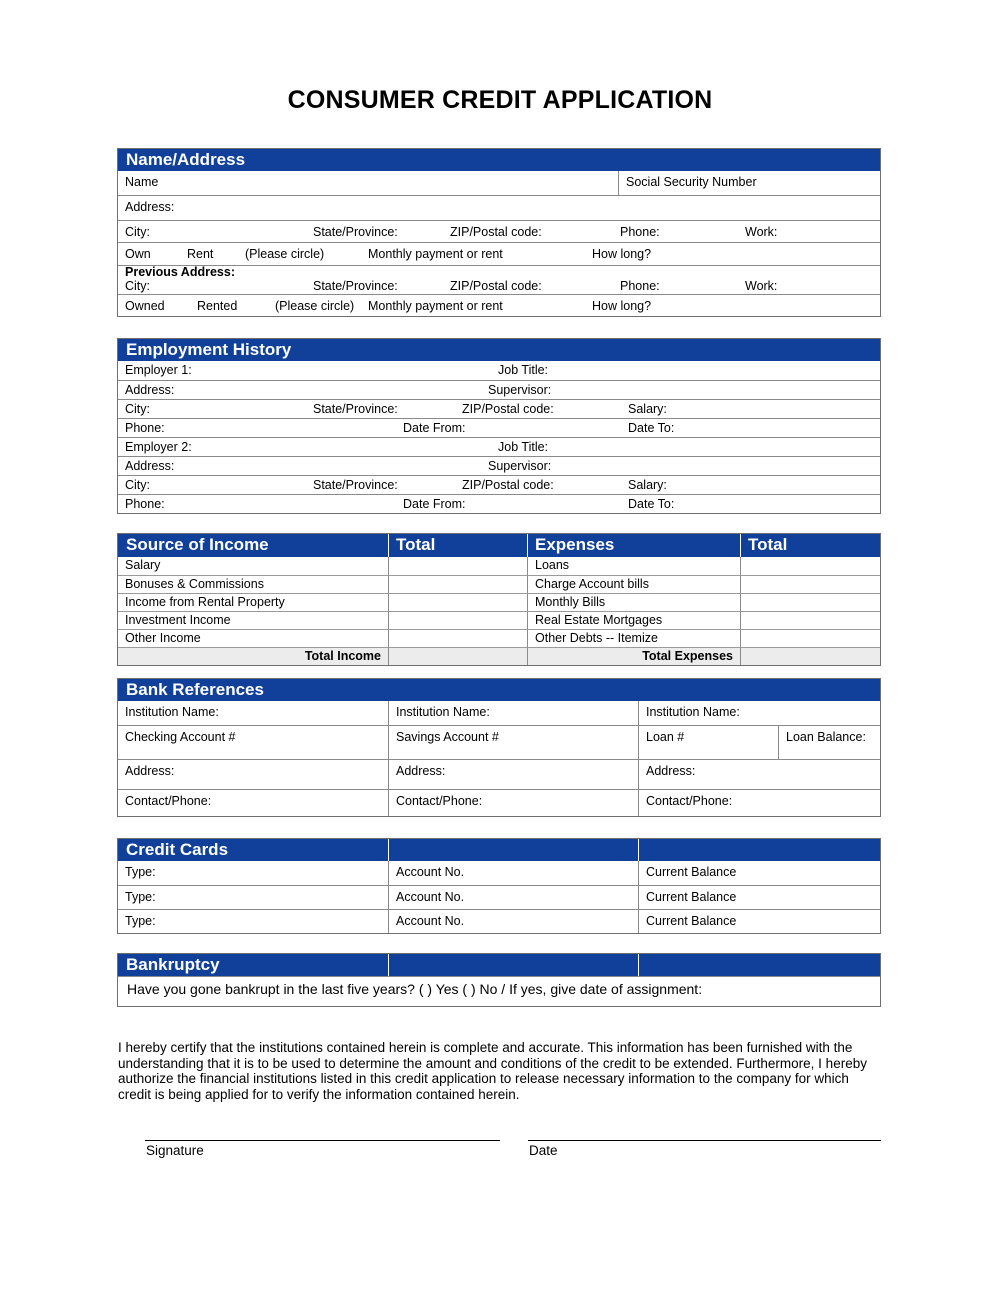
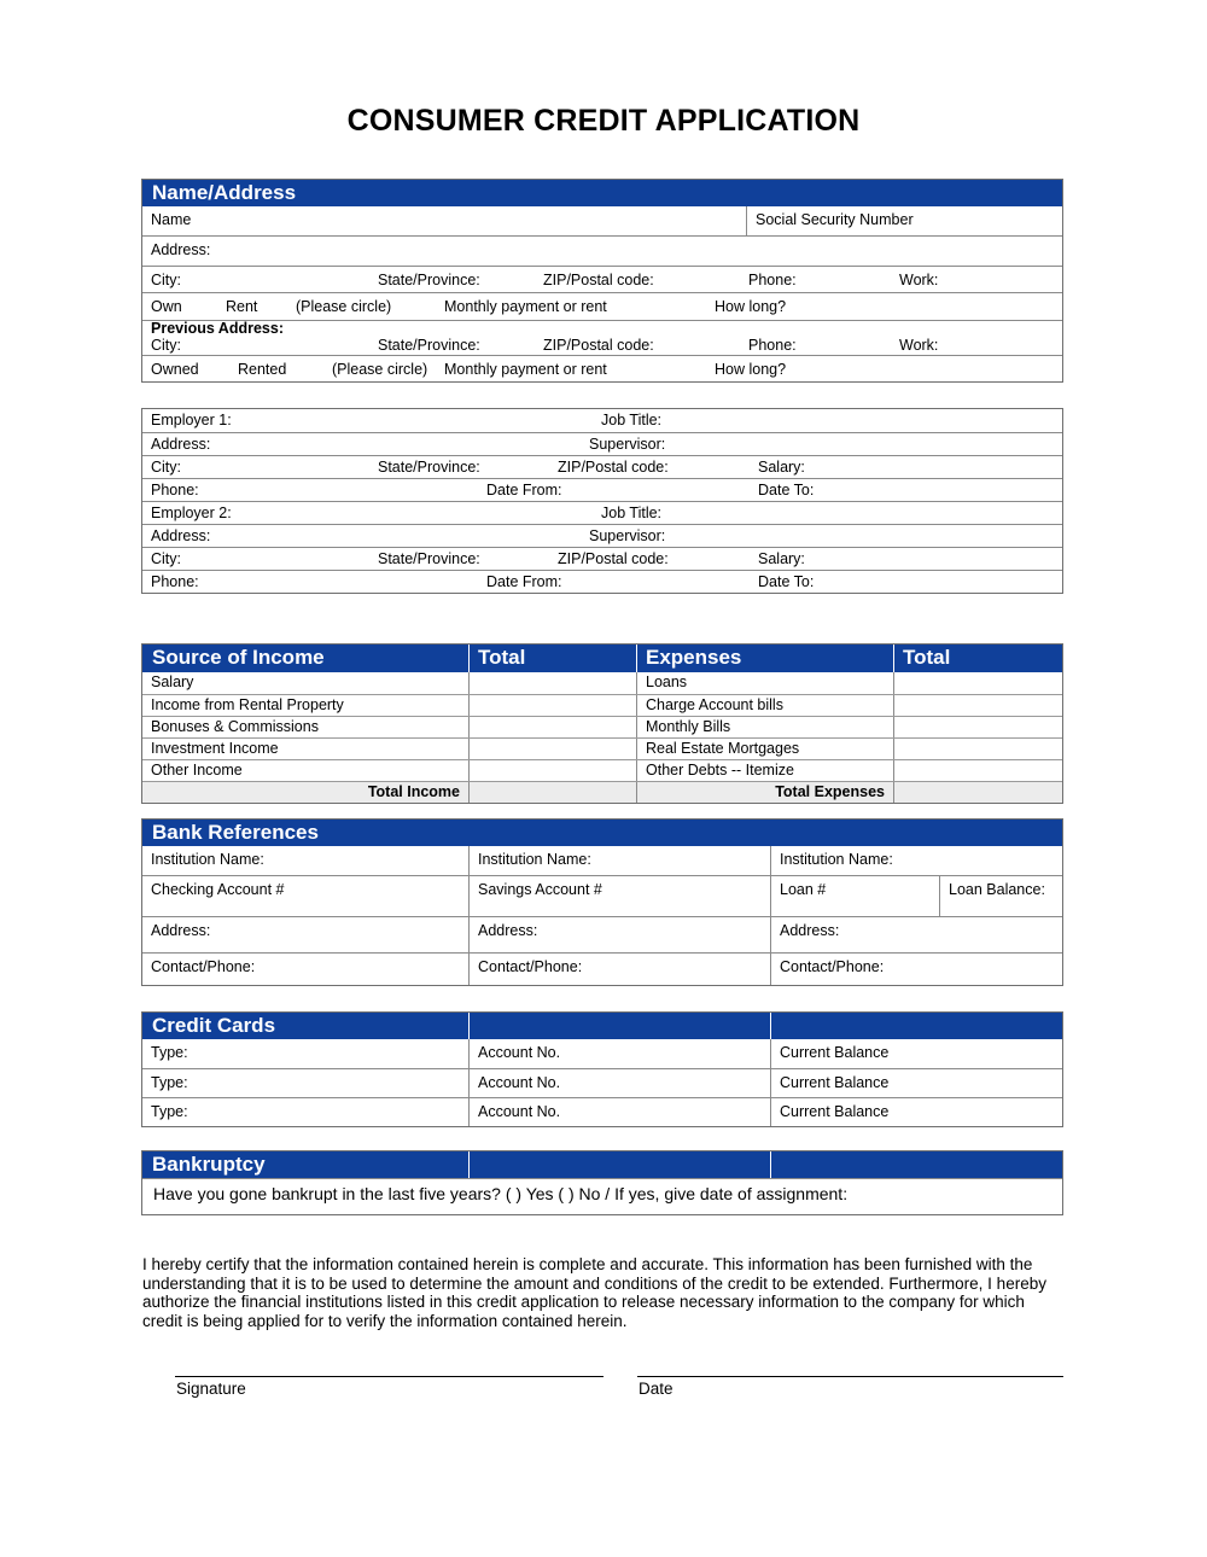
  CONSUMER CREDIT APPLICATION
  Name/Address
  Name
  Social Security Number
  Address:
  City:
  State/Province:
  ZIP/Postal code:
  Phone:
  Work:
  Own
  Rent
  (Please circle)
  Monthly payment or rent
  How long?
  Previous Address:
  City:
  State/Province:
  ZIP/Postal code:
  Phone:
  Work:
  Owned
  Rented
  (Please circle)
  Monthly payment or rent
  How long?
- Employment History
  Employer 1:
  Job Title:
  Address:
  Supervisor:
  City:
  State/Province:
  ZIP/Postal code:
  Salary:
  Phone:
  Date From:
  Date To:
  Employer 2:
  Job Title:
  Address:
  Supervisor:
  City:
  State/Province:
  ZIP/Postal code:
  Salary:
  Phone:
  Date From:
  Date To:
  Source of Income
  Total
  Expenses
  Total
  Salary
  Loans
- Bonuses & Commissions
+ Income from Rental Property
  Charge Account bills
- Income from Rental Property
+ Bonuses & Commissions
  Monthly Bills
  Investment Income
  Real Estate Mortgages
  Other Income
  Other Debts -- Itemize
  Total Income
  Total Expenses
  Bank References
  Institution Name:
  Institution Name:
  Institution Name:
  Checking Account #
  Savings Account #
  Loan #
  Loan Balance:
  Address:
  Address:
  Address:
  Contact/Phone:
  Contact/Phone:
  Contact/Phone:
  Credit Cards
  Type:
  Account No.
  Current Balance
  Type:
  Account No.
  Current Balance
  Type:
  Account No.
  Current Balance
  Bankruptcy
  Have you gone bankrupt in the last five years? ( ) Yes ( ) No / If yes, give date of assignment:
- I hereby certify that the institutions contained herein is complete and accurate. This information has been furnished with the understanding that it is to be used to determine the amount and conditions of the credit to be extended. Furthermore, I hereby authorize the financial institutions listed in this credit application to release necessary information to the company for which credit is being applied for to verify the information contained herein.
+ I hereby certify that the information contained herein is complete and accurate. This information has been furnished with the understanding that it is to be used to determine the amount and conditions of the credit to be extended. Furthermore, I hereby authorize the financial institutions listed in this credit application to release necessary information to the company for which credit is being applied for to verify the information contained herein.
  Signature
  Date
